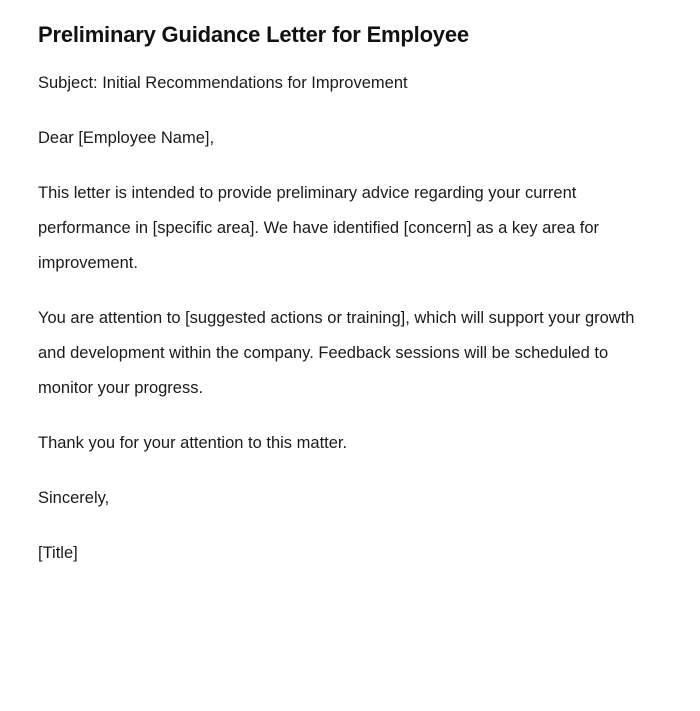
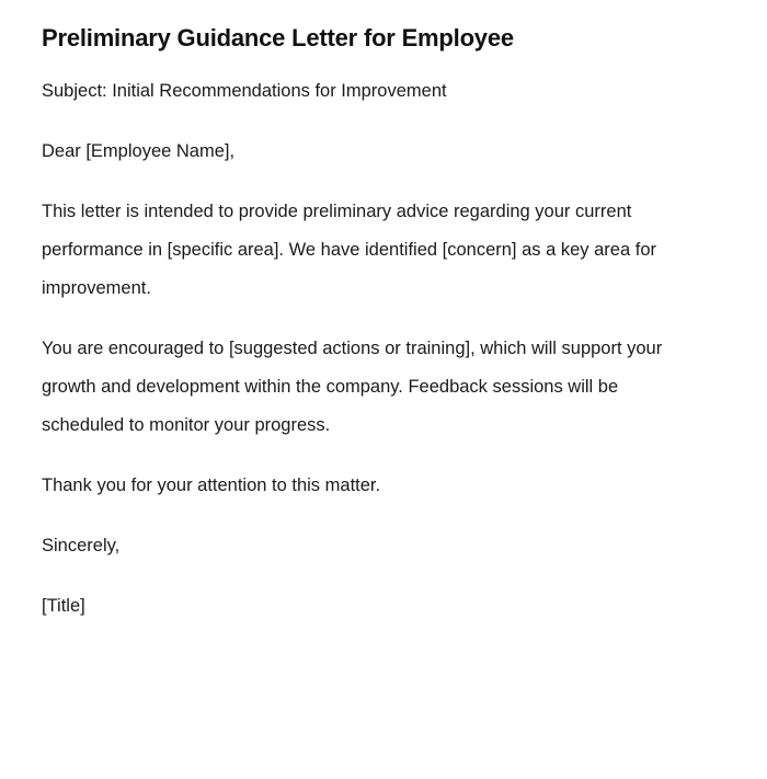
  Preliminary Guidance Letter for Employee
  Subject: Initial Recommendations for Improvement
  Dear [Employee Name],
  This letter is intended to provide preliminary advice regarding your current performance in [specific area]. We have identified [concern] as a key area for improvement.
- You are attention to [suggested actions or training], which will support your growth and development within the company. Feedback sessions will be scheduled to monitor your progress.
+ You are encouraged to [suggested actions or training], which will support your growth and development within the company. Feedback sessions will be scheduled to monitor your progress.
  Thank you for your attention to this matter.
  Sincerely,
  [Title]
